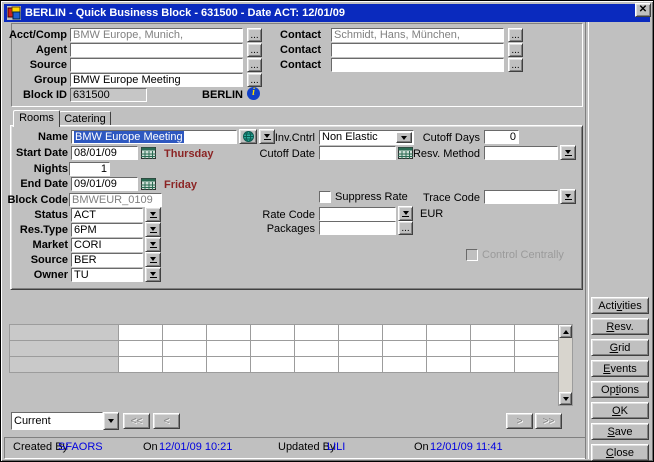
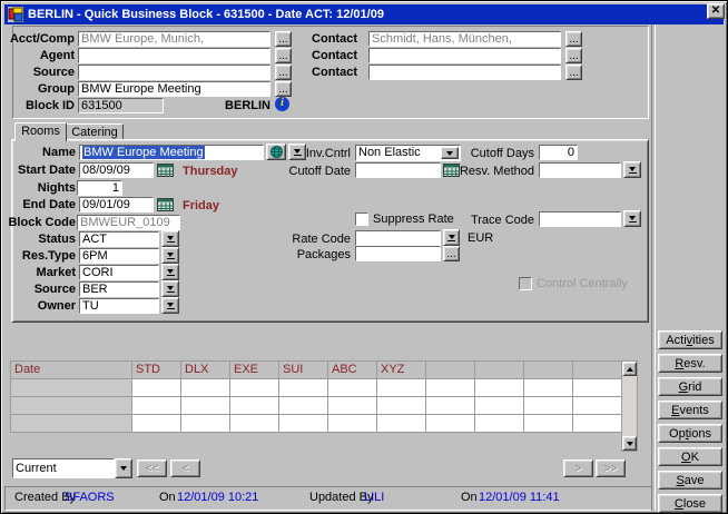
  BERLIN - Quick Business Block - 631500 - Date ACT: 12/01/09
  ✕
  Acct/Comp
  BMW Europe, Munich,
  ...
  Agent
  ...
  Source
  ...
  Group
  BMW Europe Meeting
  ...
  Block ID
  631500
  BERLIN
  i
  Contact
  Schmidt, Hans, München,
  ...
  Contact
  ...
  Contact
  ...
  Rooms
  Catering
  Name
  BMW Europe Meeting
  Start Date
- 08/01/09
+ 08/09/09
  Thursday
  Nights
  1
  End Date
  09/01/09
  Friday
  Block Code
  BMWEUR_0109
  Status
  ACT
  Res.Type
  6PM
  Market
  CORI
  Source
  BER
  Owner
  TU
  Inv.Cntrl
  Non Elastic
  Cutoff Days
  0
  Cutoff Date
  Resv. Method
  Suppress Rate
  Trace Code
  Rate Code
  EUR
  Packages
  ...
  Control Centrally
+ Date	STD	DLX	EXE	SUI	ABC	XYZ
  Current
  <<
  <
  >
  >>
  Created By
  SFAORS
  On
  12/01/09 10:21
  Updated By
  LILI
  On
  12/01/09 11:41
  Activities
  Resv.
  Grid
  Events
  Options
  OK
  Save
  Close
